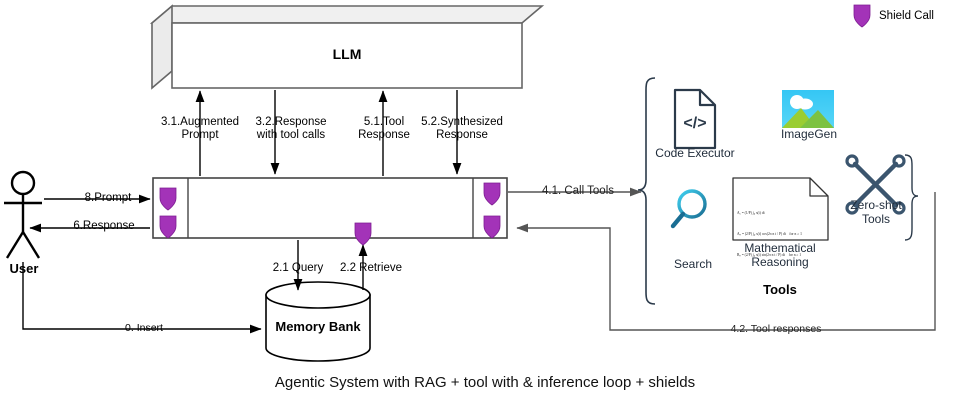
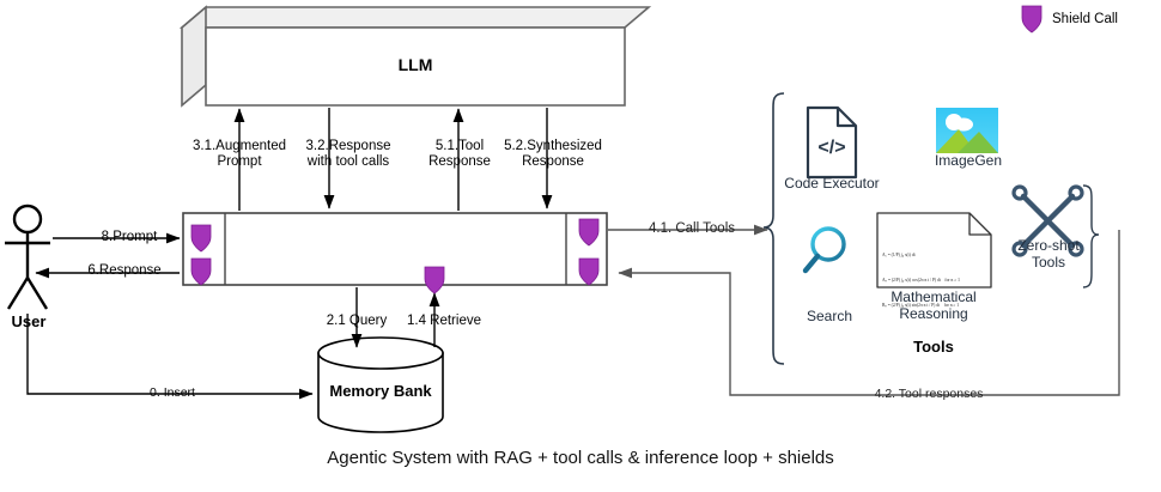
  </>
  LLM
  Memory Bank
  User
  Tools
  8.Prompt
  6.Response
  0. Insert
  2.1 Query
- 2.2 Retrieve
+ 1.4 Retrieve
  3.1.Augmented
  Prompt
  3.2.Response
  with tool calls
  5.1.Tool
  Response
  5.2.Synthesized
  Response
  4.1. Call Tools
  4.2. Tool responses
  Code Executor
  ImageGen
  Search
  Mathematical
  Reasoning
  Zero-shot
  Tools
  Shield Call
- Agentic System with RAG + tool with & inference loop + shields
+ Agentic System with RAG + tool calls & inference loop + shields
